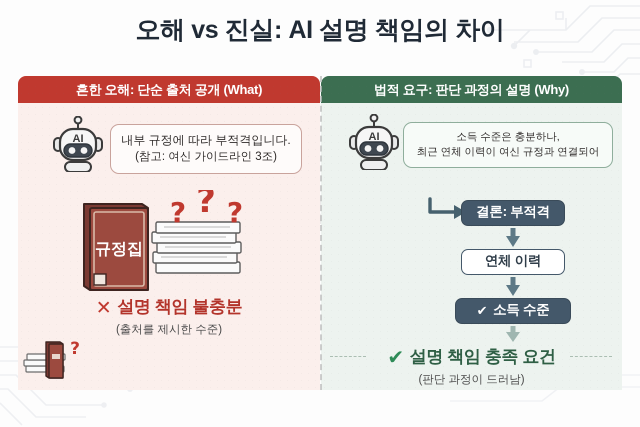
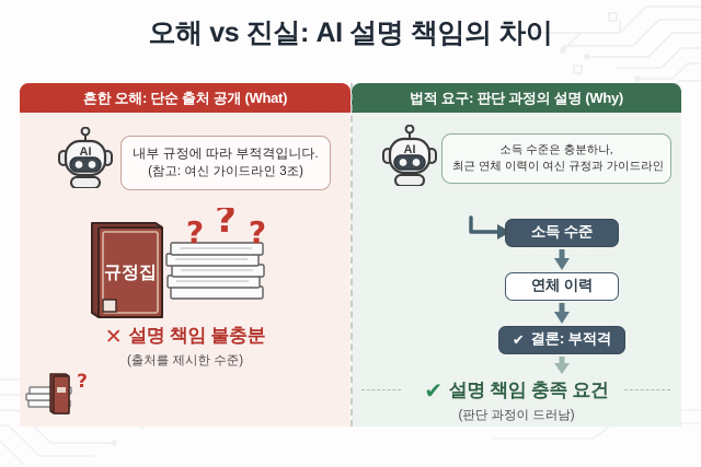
  오해 vs 진실: AI 설명 책임의 차이
  흔한 오해: 단순 출처 공개 (What)
  AI
  내부 규정에 따라 부적격입니다.
  (참고: 여신 가이드라인 3조)
  규정집
  ?
  ?
  ?
  ✕ 설명 책임 불충분
  (출처를 제시한 수준)
  ?
  법적 요구: 판단 과정의 설명 (Why)
  AI
  소득 수준은 충분하나,
- 최근 연체 이력이 여신 규정과 연결되어
+ 최근 연체 이력이 여신 규정과 가이드라인
- 결론: 부적격
+ 소득 수준
  연체 이력
  ✔
- 소득 수준
+ 결론: 부적격
  ✔ 설명 책임 충족 요건
  (판단 과정이 드러남)
